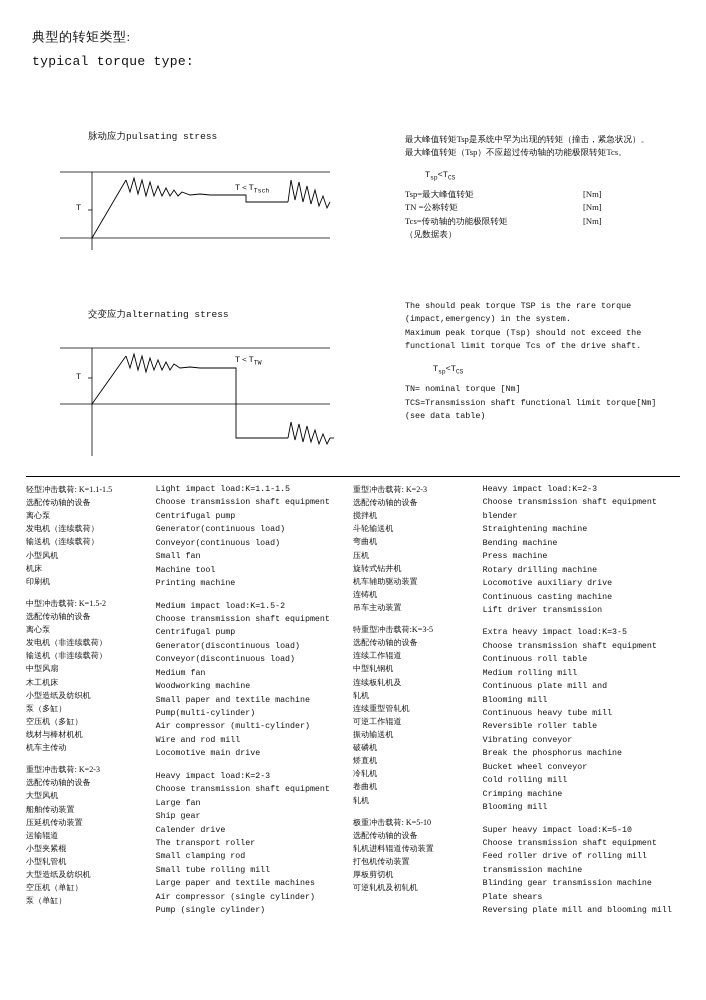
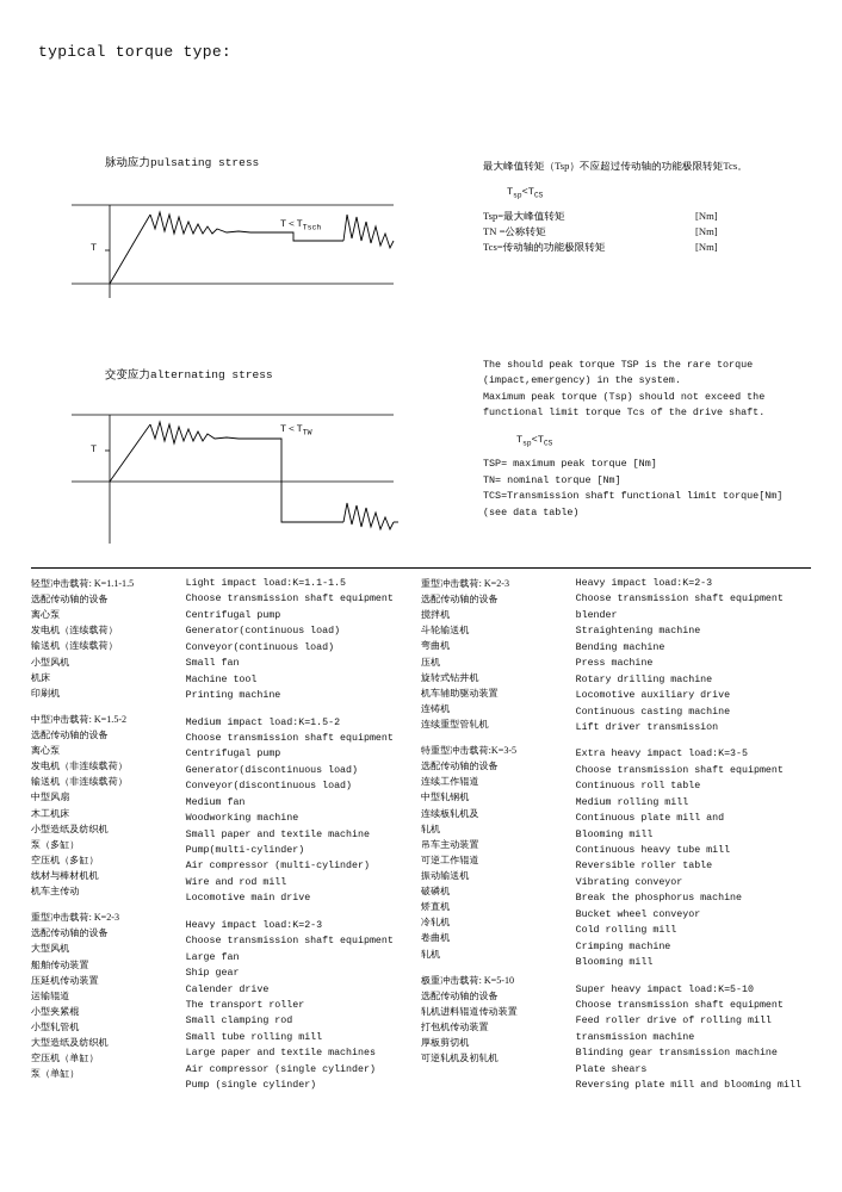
- 典型的转矩类型:
  typical torque type:
  脉动应力pulsating stress
  T
- 最大峰值转矩Tsp是系统中罕为出现的转矩（撞击，紧急状况）。
  最大峰值转矩（Tsp）不应超过传动轴的功能极限转矩Tcs。
  Tsp=最大峰值转矩
  [Nm]
  TN =公称转矩
  [Nm]
  Tcs=传动轴的功能极限转矩
  [Nm]
- （见数据表）
  交变应力alternating stress
  T
  The should peak torque TSP is the rare torque
  (impact,emergency) in the system.
  Maximum peak torque (Tsp) should not exceed the
  functional limit torque Tcs of the drive shaft.
+ TSP= maximum peak torque [Nm]
  TN= nominal torque [Nm]
  TCS=Transmission shaft functional limit torque[Nm]
  (see data table)
  轻型冲击载荷: K=1.1-1.5
  选配传动轴的设备
  离心泵
  发电机（连续载荷）
  输送机（连续载荷）
  小型风机
  机床
  印刷机
  中型冲击载荷: K=1.5-2
  选配传动轴的设备
  离心泵
  发电机（非连续载荷）
  输送机（非连续载荷）
  中型风扇
  木工机床
  小型造纸及纺织机
  泵（多缸）
  空压机（多缸）
  线材与棒材机机
  机车主传动
  重型冲击载荷: K=2-3
  选配传动轴的设备
  大型风机
  船舶传动装置
  压延机传动装置
  运输辊道
  小型夹紧棍
  小型轧管机
  大型造纸及纺织机
  空压机（单缸）
  泵（单缸）
  Light impact load:K=1.1-1.5
  Choose transmission shaft equipment
  Centrifugal pump
  Generator(continuous load)
  Conveyor(continuous load)
  Small fan
  Machine tool
  Printing machine
  Medium impact load:K=1.5-2
  Choose transmission shaft equipment
  Centrifugal pump
  Generator(discontinuous load)
  Conveyor(discontinuous load)
  Medium fan
  Woodworking machine
  Small paper and textile machine
  Pump(multi-cylinder)
  Air compressor (multi-cylinder)
  Wire and rod mill
  Locomotive main drive
  Heavy impact load:K=2-3
  Choose transmission shaft equipment
  Large fan
  Ship gear
  Calender drive
  The transport roller
  Small clamping rod
  Small tube rolling mill
  Large paper and textile machines
  Air compressor (single cylinder)
  Pump (single cylinder)
  重型冲击载荷: K=2-3
  选配传动轴的设备
  搅拌机
  斗轮输送机
  弯曲机
  压机
  旋转式钻井机
  机车辅助驱动装置
  连铸机
- 吊车主动装置
+ 连续重型管轧机
  特重型冲击载荷:K=3-5
  选配传动轴的设备
  连续工作辊道
  中型轧钢机
  连续板轧机及
  轧机
- 连续重型管轧机
+ 吊车主动装置
  可逆工作辊道
  振动输送机
  破磷机
  矫直机
  冷轧机
  卷曲机
  轧机
  极重冲击载荷: K=5-10
  选配传动轴的设备
  轧机进料辊道传动装置
  打包机传动装置
  厚板剪切机
  可逆轧机及初轧机
  Heavy impact load:K=2-3
  Choose transmission shaft equipment
  blender
  Straightening machine
  Bending machine
  Press machine
  Rotary drilling machine
  Locomotive auxiliary drive
  Continuous casting machine
  Lift driver transmission
  Extra heavy impact load:K=3-5
  Choose transmission shaft equipment
  Continuous roll table
  Medium rolling mill
  Continuous plate mill and
  Blooming mill
  Continuous heavy tube mill
  Reversible roller table
  Vibrating conveyor
  Break the phosphorus machine
  Bucket wheel conveyor
  Cold rolling mill
  Crimping machine
  Blooming mill
  Super heavy impact load:K=5-10
  Choose transmission shaft equipment
  Feed roller drive of rolling mill
  transmission machine
  Blinding gear transmission machine
  Plate shears
  Reversing plate mill and blooming mill
